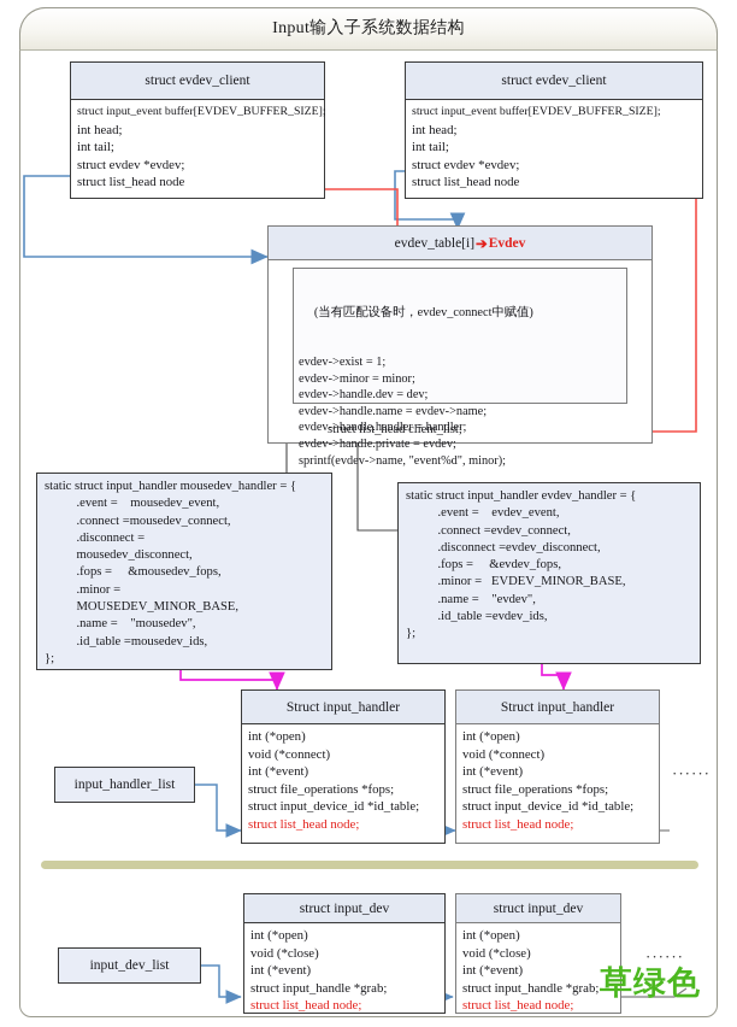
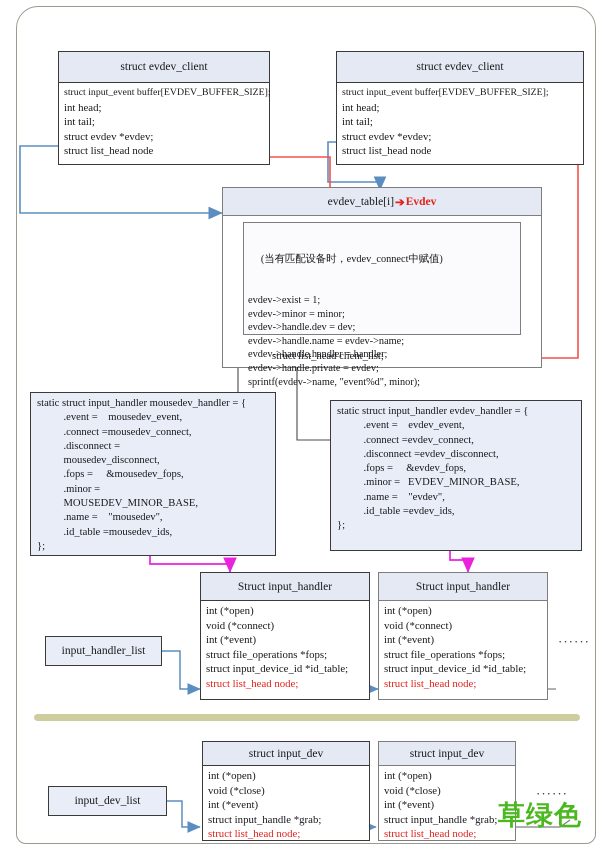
- Input输入子系统数据结构
  struct evdev_client
  struct input_event buffer[EVDEV_BUFFER_SIZE];
  int head;
  int tail;
  struct evdev *evdev;
  struct list_head node
  struct evdev_client
  struct input_event buffer[EVDEV_BUFFER_SIZE];
  int head;
  int tail;
  struct evdev *evdev;
  struct list_head node
  evdev_table[i]
  ➔
  Evdev
  (当有匹配设备时，evdev_connect中赋值)
  evdev->exist = 1;
  evdev->minor = minor;
  evdev->handle.dev = dev;
  evdev->handle.name = evdev->name;
  evdev->handle.handler = handler;
  evdev->handle.private = evdev;
  sprintf(evdev->name, "event%d", minor);
  struct list_head client_list;
  static struct input_handler mousedev_handler = {
  .event = mousedev_event,
  .connect =mousedev_connect,
  .disconnect =
  mousedev_disconnect,
  .fops = &mousedev_fops,
  .minor =
  MOUSEDEV_MINOR_BASE,
  .name = "mousedev",
  .id_table =mousedev_ids,
  };
  static struct input_handler evdev_handler = {
  .event = evdev_event,
  .connect =evdev_connect,
  .disconnect =evdev_disconnect,
  .fops = &evdev_fops,
  .minor = EVDEV_MINOR_BASE,
  .name = "evdev",
  .id_table =evdev_ids,
  };
  Struct input_handler
  int (*open)
  void (*connect)
  int (*event)
  struct file_operations *fops;
  struct input_device_id *id_table;
  struct list_head node;
  Struct input_handler
  int (*open)
  void (*connect)
  int (*event)
  struct file_operations *fops;
  struct input_device_id *id_table;
  struct list_head node;
  ······
  input_handler_list
  struct input_dev
  int (*open)
  void (*close)
  int (*event)
  struct input_handle *grab;
  struct list_head node;
  struct input_dev
  int (*open)
  void (*close)
  int (*event)
  struct input_handle *grab;
  struct list_head node;
  ······
  input_dev_list
  草绿色
